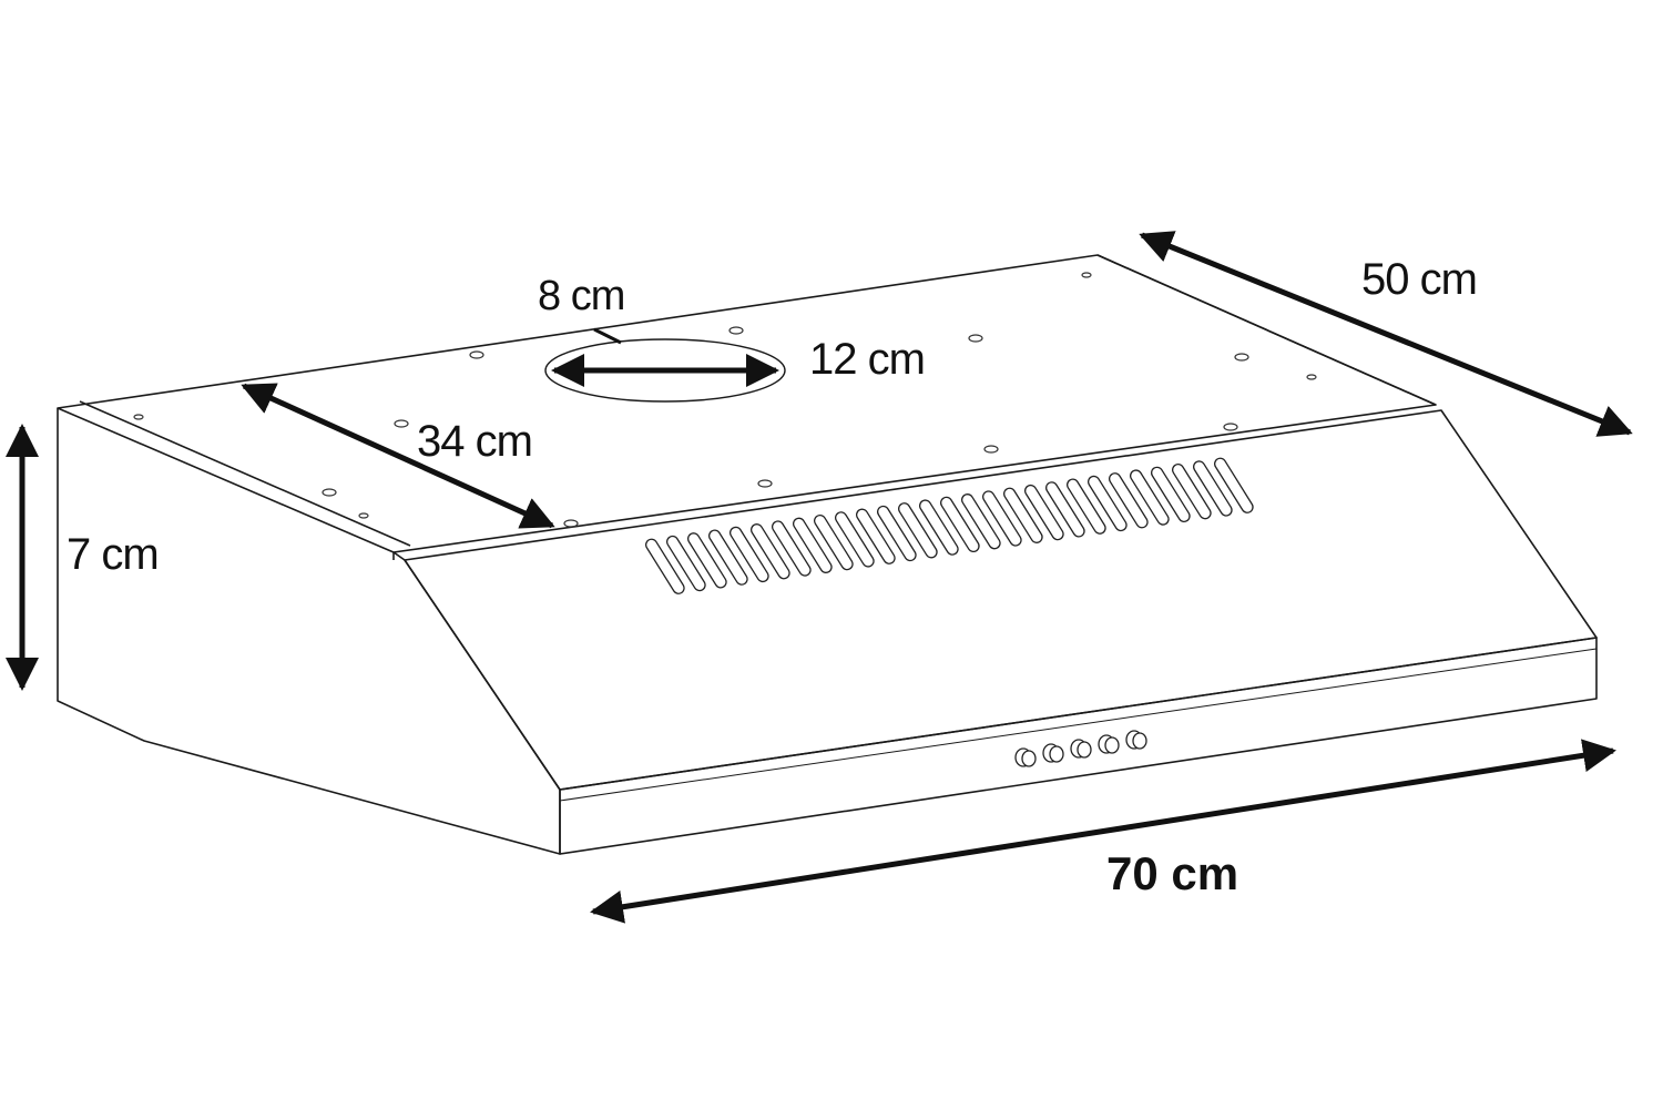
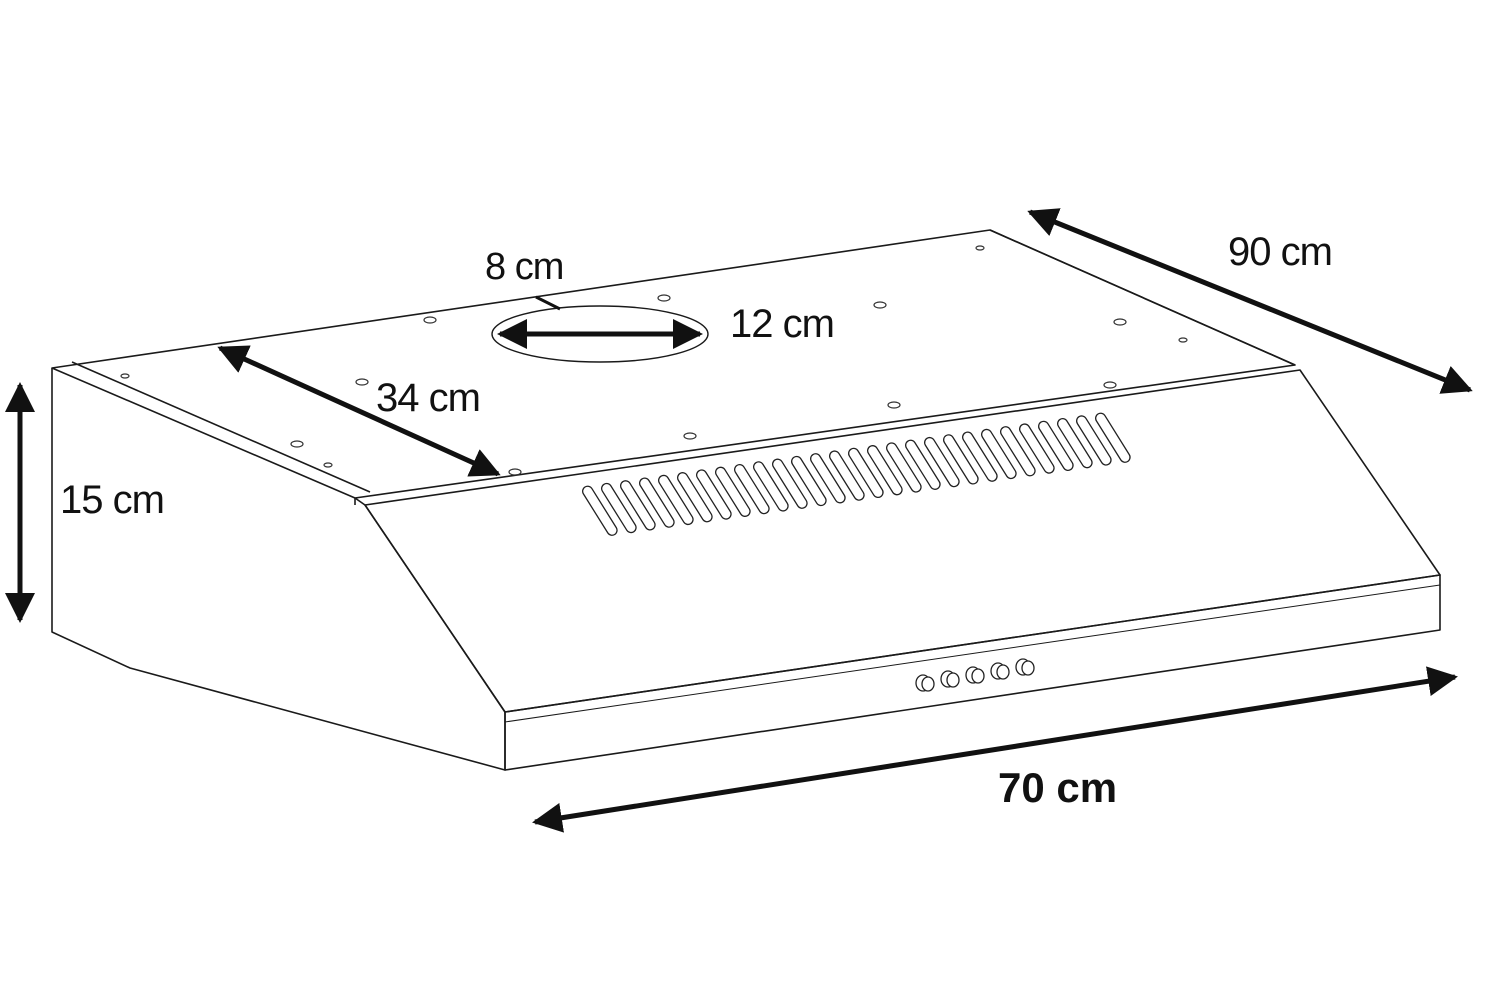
  8 cm
  12 cm
  34 cm
- 7 cm
+ 15 cm
- 50 cm
+ 90 cm
  70 cm
